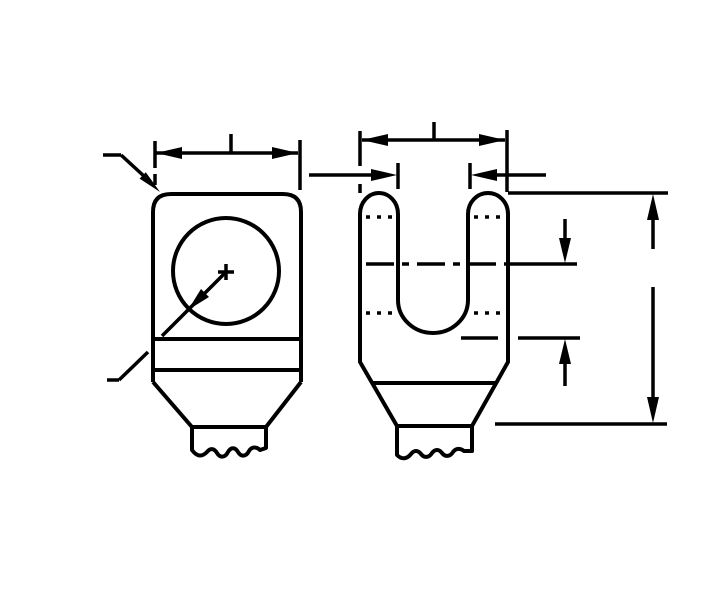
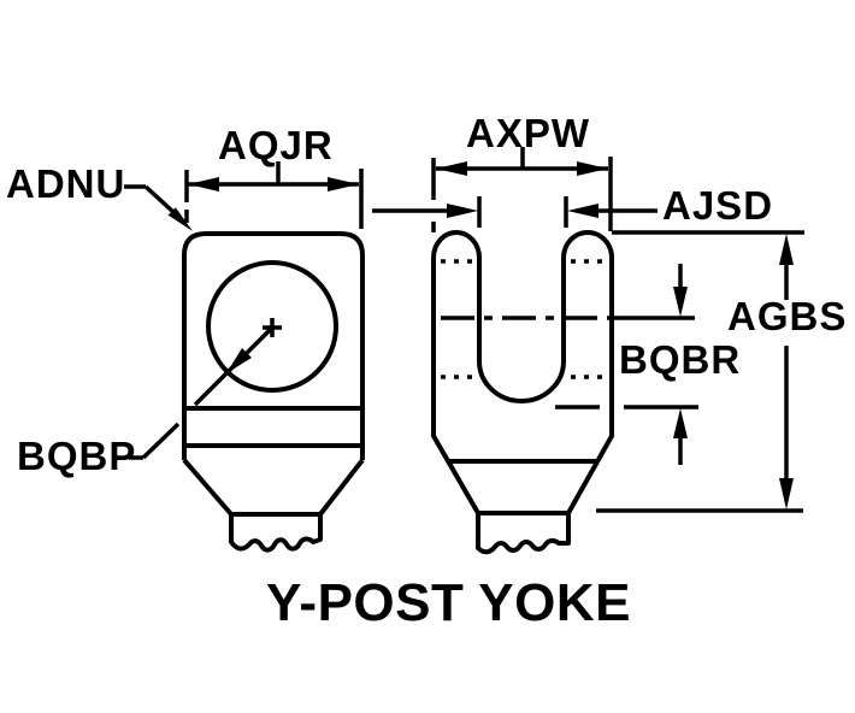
+ AQJR
+ ADNU
+ BQBP
+ AXPW
+ AJSD
+ AGBS
+ BQBR
+ Y-POST YOKE
